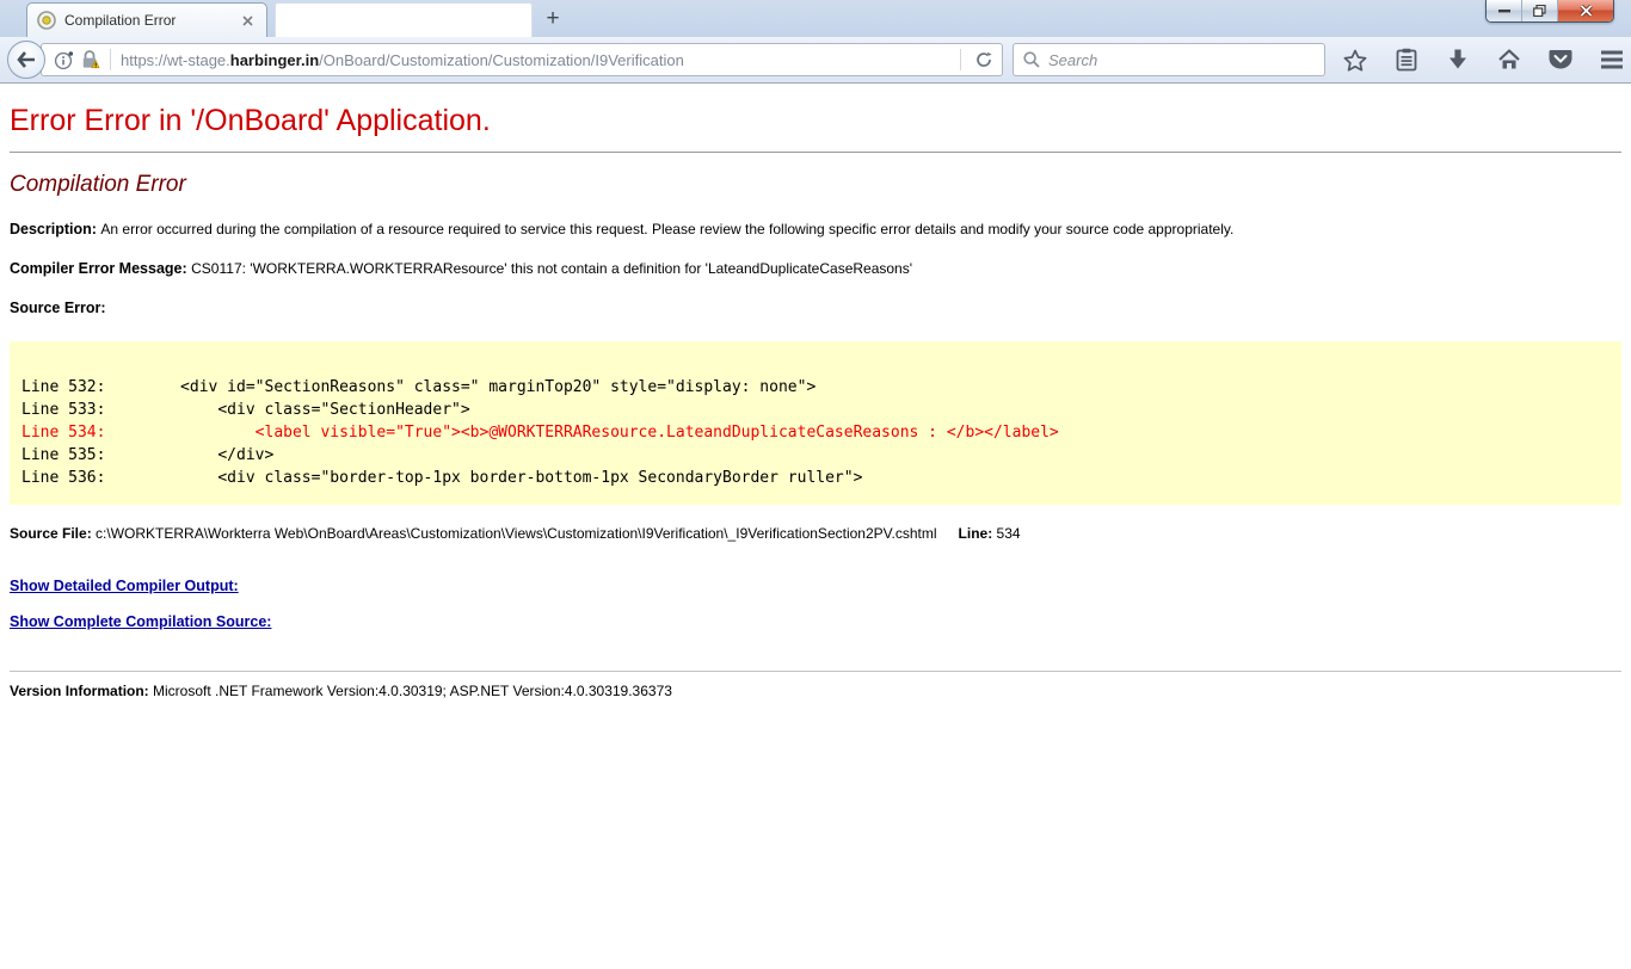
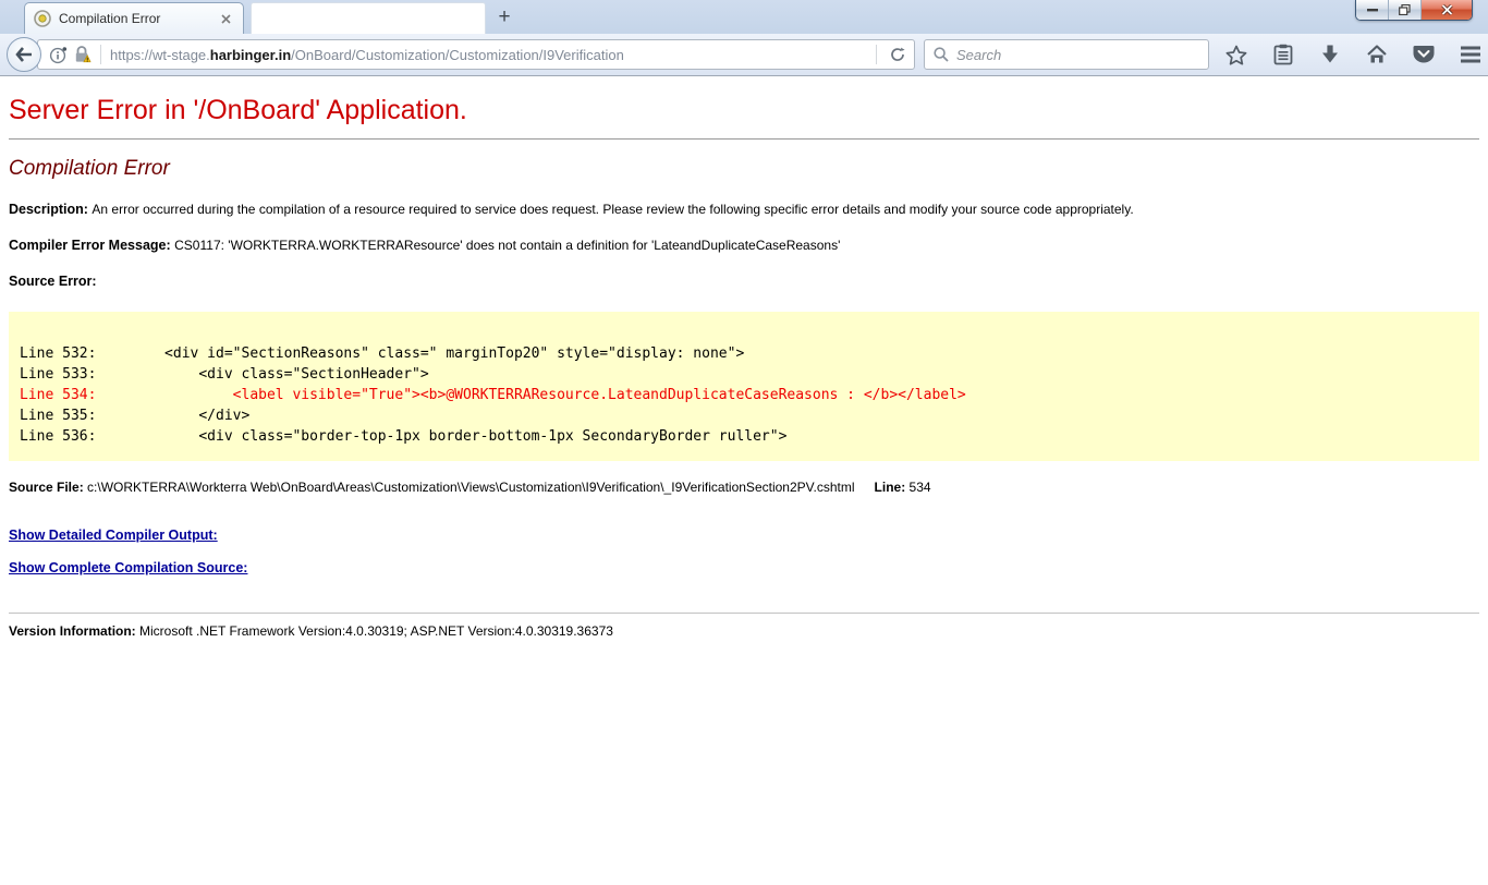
  Compilation Error
  +
  https://wt-stage.harbinger.in/OnBoard/Customization/Customization/I9Verification
  Search
- Error Error in '/OnBoard' Application.
+ Server Error in '/OnBoard' Application.
  Compilation Error
- Description: An error occurred during the compilation of a resource required to service this request. Please review the following specific error details and modify your source code appropriately.
+ Description: An error occurred during the compilation of a resource required to service does request. Please review the following specific error details and modify your source code appropriately.
- Compiler Error Message: CS0117: 'WORKTERRA.WORKTERRAResource' this not contain a definition for 'LateandDuplicateCaseReasons'
+ Compiler Error Message: CS0117: 'WORKTERRA.WORKTERRAResource' does not contain a definition for 'LateandDuplicateCaseReasons'
  Source Error:
  Line 532: <div id="SectionReasons" class=" marginTop20" style="display: none">
  Line 533: <div class="SectionHeader">
  Line 534: <label visible="True"><b>@WORKTERRAResource.LateandDuplicateCaseReasons : </b></label>
  Line 535: </div>
  Line 536: <div class="border-top-1px border-bottom-1px SecondaryBorder ruller">
  Source File: c:\WORKTERRA\Workterra Web\OnBoard\Areas\Customization\Views\Customization\I9Verification\_I9VerificationSection2PV.cshtml Line: 534
  Show Detailed Compiler Output:
  Show Complete Compilation Source:
  Version Information: Microsoft .NET Framework Version:4.0.30319; ASP.NET Version:4.0.30319.36373
